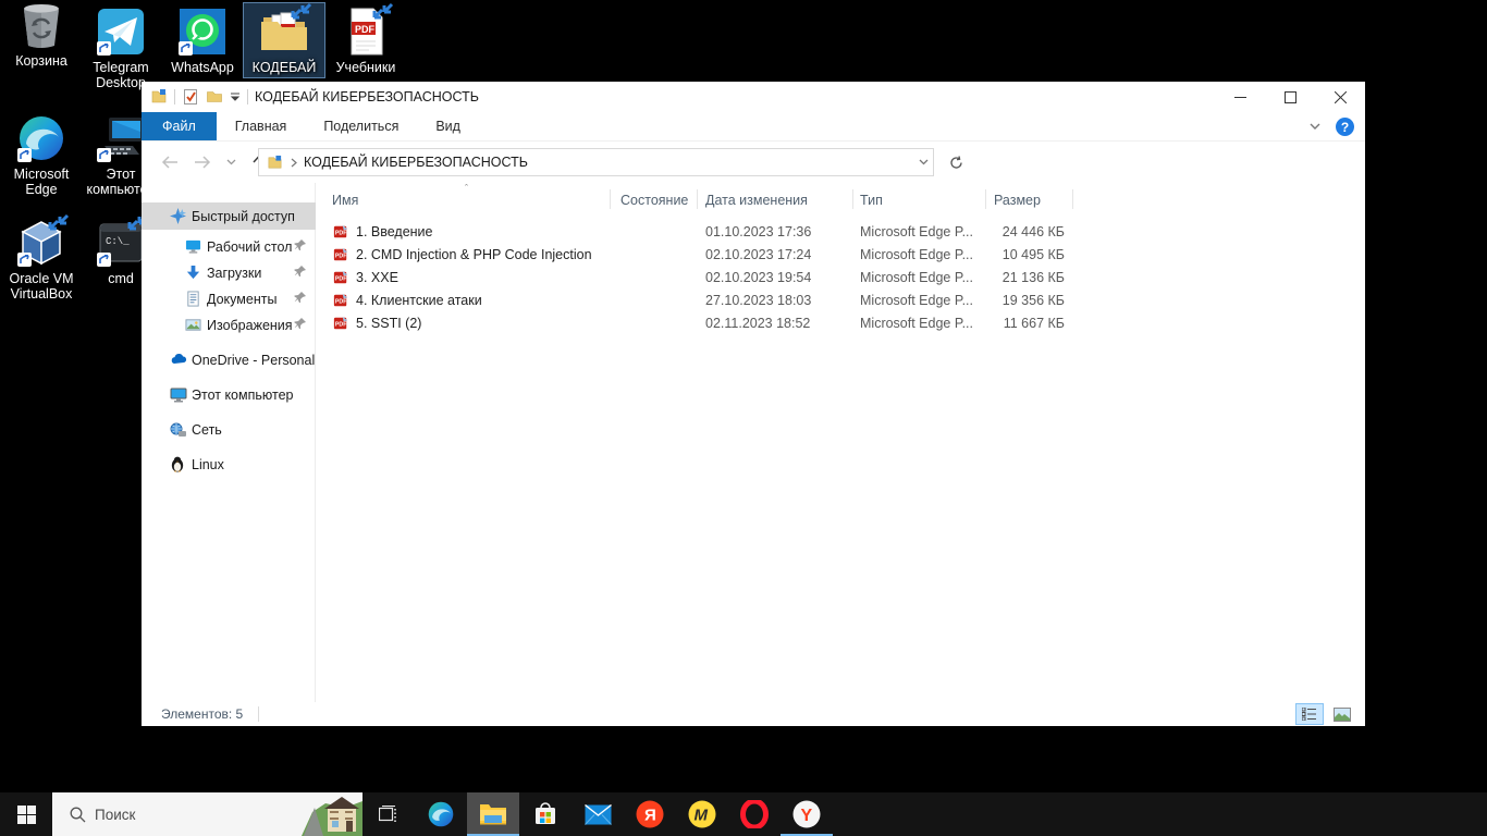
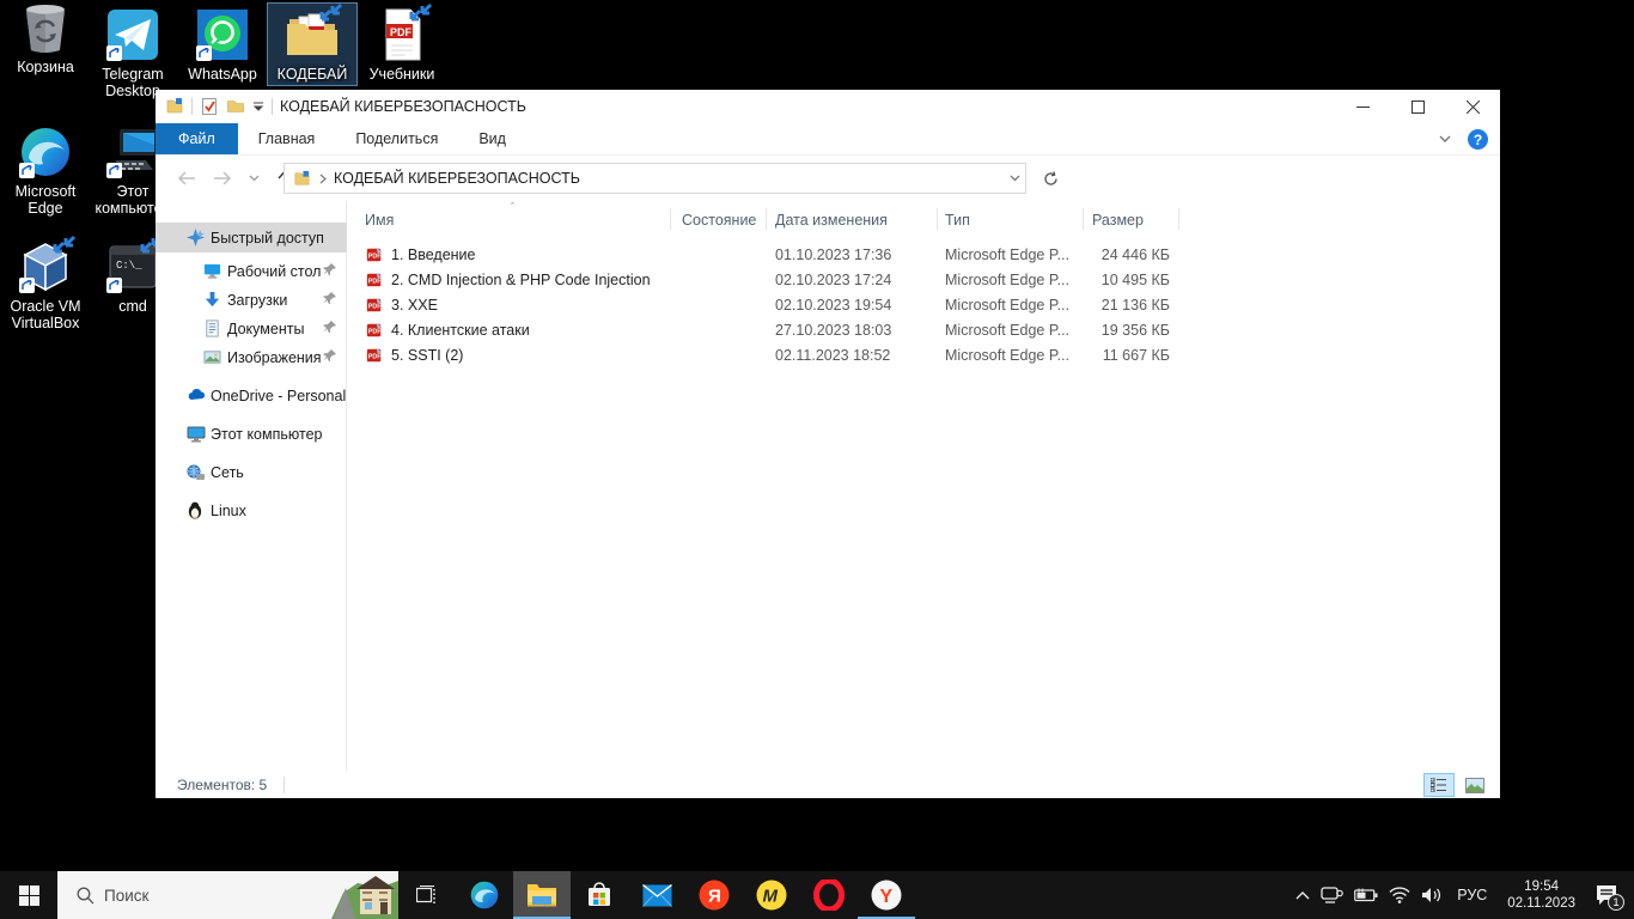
  Корзина
  Telegram Deskto
  WhatsApp
  КОДЕБАЙ
  PDF
  Учебники
  Microsoft Edge
  Этот компьют
  Oracle VM VirtualBox
  C:\_
  cmd
  КОДЕБАЙ КИБЕРБЕЗОПАСНОСТЬ
  Файл
  Главная
  Поделиться
  Вид
  ?
  КОДЕБАЙ КИБЕРБЕЗОПАСНОСТЬ
  Быстрый доступ
  Рабочий стол
  Загрузки
  Документы
  Изображения
  OneDrive - Personal
  Этот компьютер
  Сеть
  Linux
  ˆ
  Имя
  Состояние
  Дата изменения
  Тип
  Размер
  1. Введение
  01.10.2023 17:36
  Microsoft Edge P...
  24 446 КБ
  2. CMD Injection & PHP Code Injection
  02.10.2023 17:24
  Microsoft Edge P...
  10 495 КБ
  3. XXE
  02.10.2023 19:54
  Microsoft Edge P...
  21 136 КБ
  4. Клиентские атаки
  27.10.2023 18:03
  Microsoft Edge P...
  19 356 КБ
  5. SSTI (2)
  02.11.2023 18:52
  Microsoft Edge P...
  11 667 КБ
  Элементов: 5
  Поиск
  Я
  M
  Y
+ РУС
+ 19:54
+ 02.11.2023
+ 1
